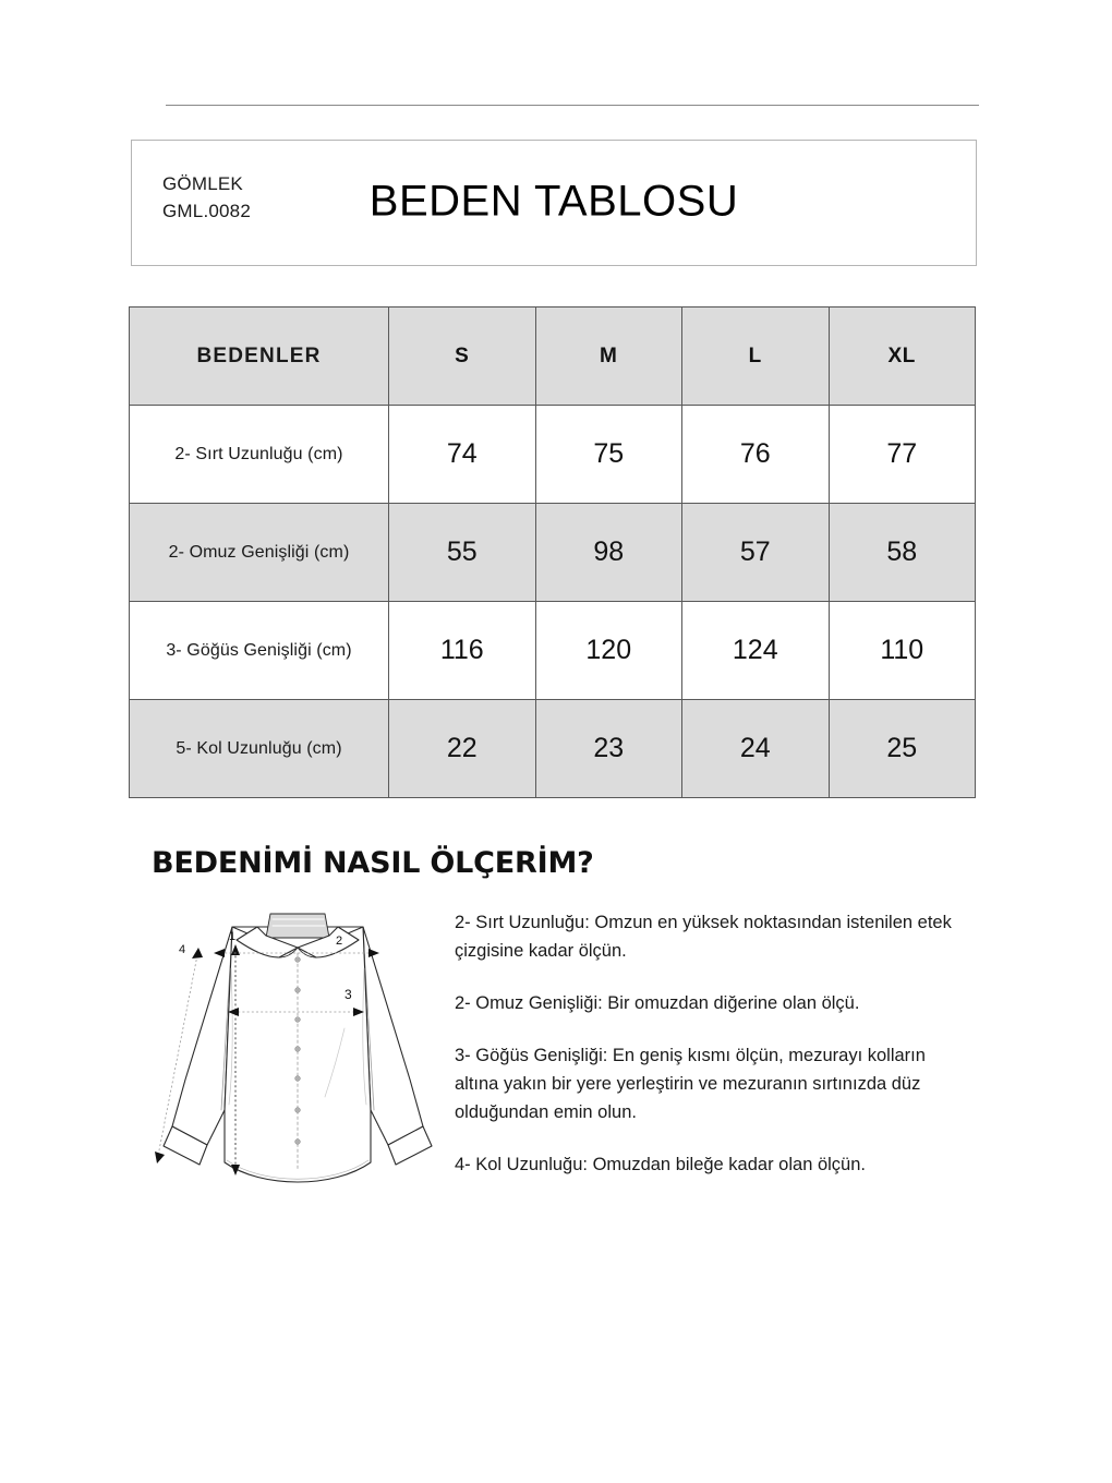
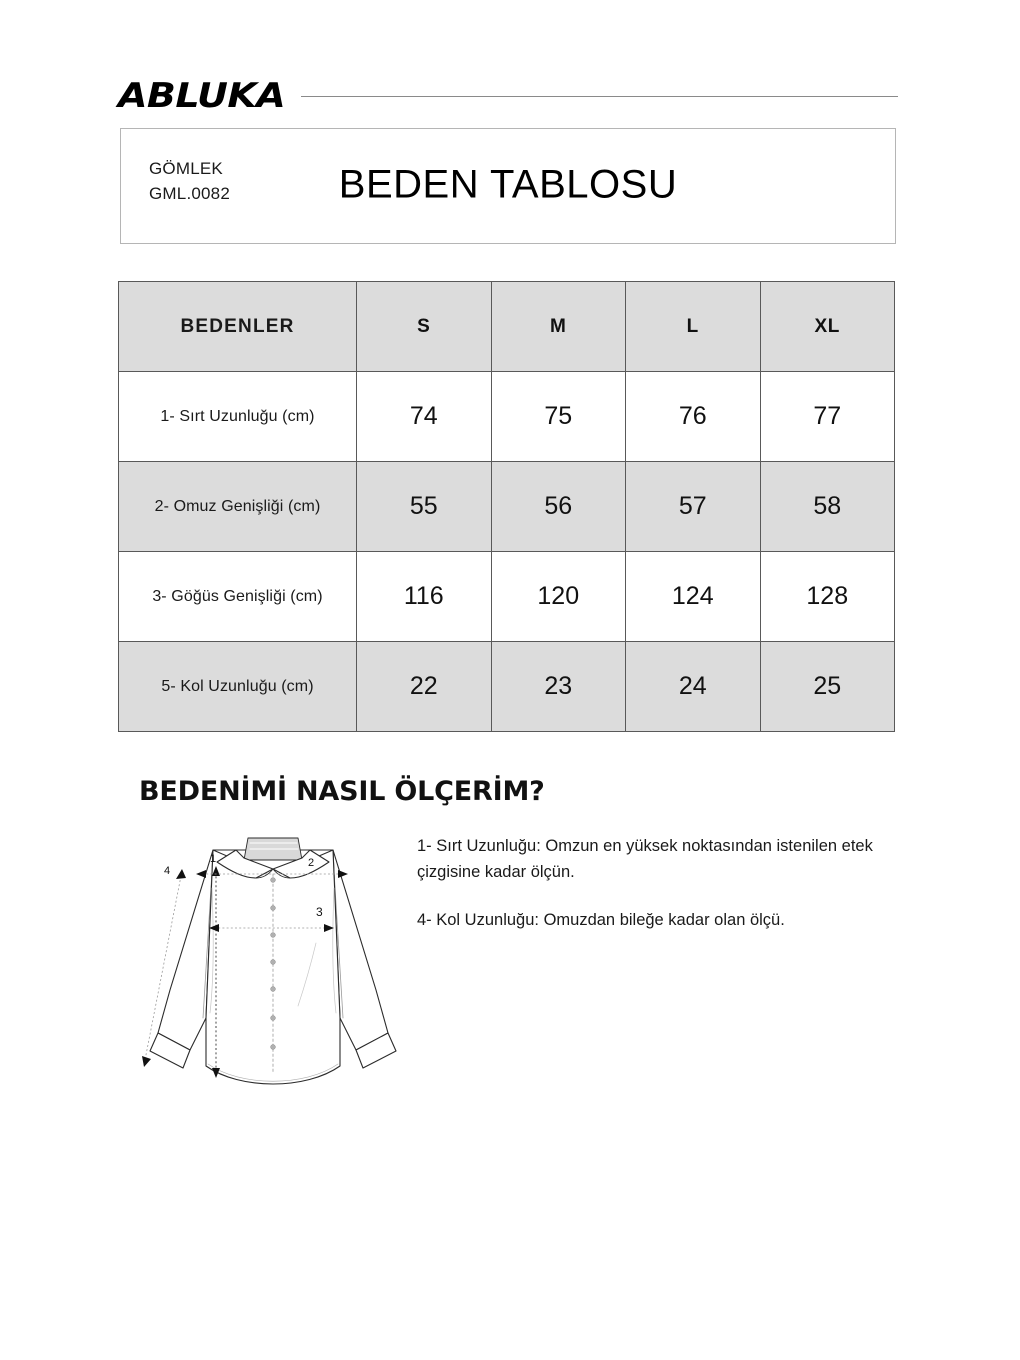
+ ABLUKA
  GÖMLEK
  GML.0082
  BEDEN TABLOSU
  BEDENLER	S	M	L	XL
- 2- Sırt Uzunluğu (cm)	74	75	76	77
+ 1- Sırt Uzunluğu (cm)	74	75	76	77
- 2- Omuz Genişliği (cm)	55	98	57	58
+ 2- Omuz Genişliği (cm)	55	56	57	58
- 3- Göğüs Genişliği (cm)	116	120	124	110
+ 3- Göğüs Genişliği (cm)	116	120	124	128
  5- Kol Uzunluğu (cm)	22	23	24	25
  BEDENİMİ NASIL ÖLÇERİM?
  1
  2
  3
  4
- 2- Sırt Uzunluğu: Omzun en yüksek noktasından istenilen etek çizgisine kadar ölçün.
+ 1- Sırt Uzunluğu: Omzun en yüksek noktasından istenilen etek çizgisine kadar ölçün.
- 2- Omuz Genişliği: Bir omuzdan diğerine olan ölçü.
- 3- Göğüs Genişliği: En geniş kısmı ölçün, mezurayı kolların altına yakın bir yere yerleştirin ve mezuranın sırtınızda düz olduğundan emin olun.
- 4- Kol Uzunluğu: Omuzdan bileğe kadar olan ölçün.
+ 4- Kol Uzunluğu: Omuzdan bileğe kadar olan ölçü.
